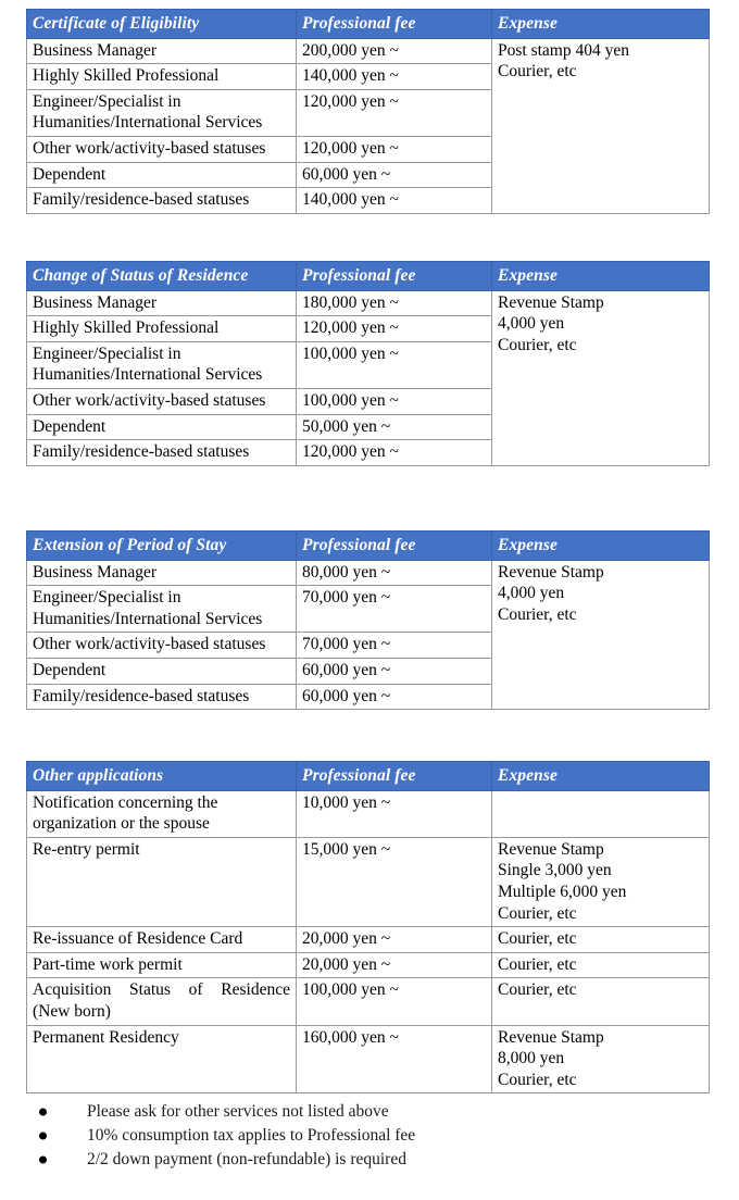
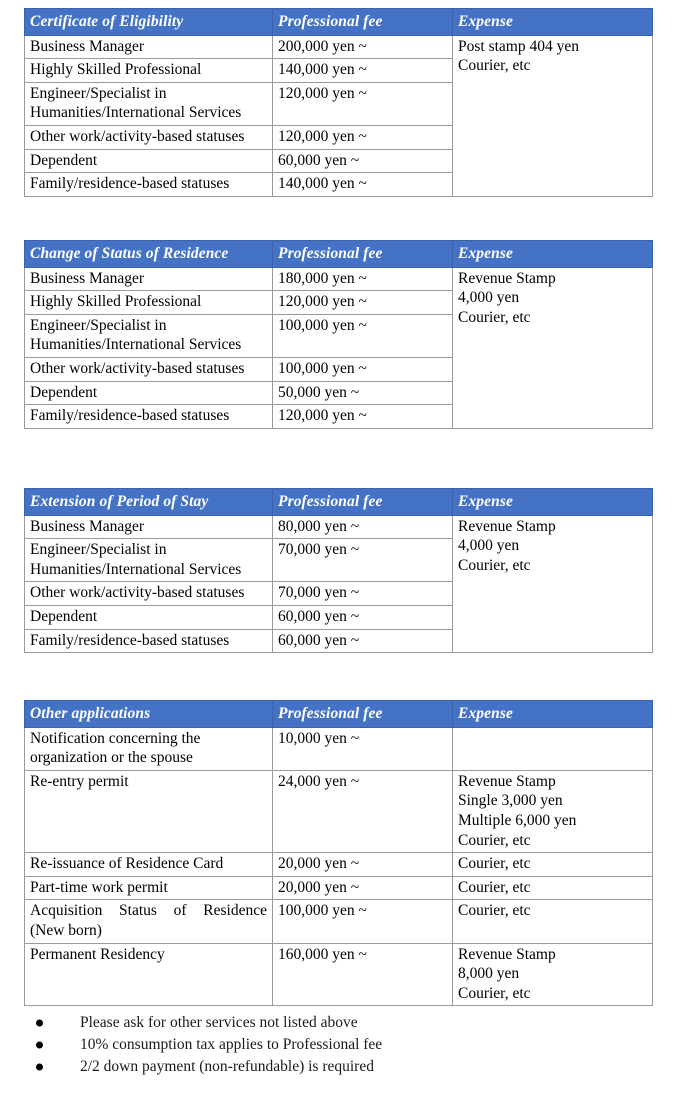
  Certificate of Eligibility	Professional fee	Expense
  Business Manager	200,000 yen ~	Post stamp 404 yenCourier, etc
  Highly Skilled Professional	140,000 yen ~
  Engineer/Specialist in Humanities/International Services	120,000 yen ~
  Other work/activity-based statuses	120,000 yen ~
  Dependent	60,000 yen ~
  Family/residence-based statuses	140,000 yen ~
  Change of Status of Residence	Professional fee	Expense
  Business Manager	180,000 yen ~	Revenue Stamp4,000 yenCourier, etc
  Highly Skilled Professional	120,000 yen ~
  Engineer/Specialist in Humanities/International Services	100,000 yen ~
  Other work/activity-based statuses	100,000 yen ~
  Dependent	50,000 yen ~
  Family/residence-based statuses	120,000 yen ~
  Extension of Period of Stay	Professional fee	Expense
  Business Manager	80,000 yen ~	Revenue Stamp4,000 yenCourier, etc
  Engineer/Specialist in Humanities/International Services	70,000 yen ~
  Other work/activity-based statuses	70,000 yen ~
  Dependent	60,000 yen ~
  Family/residence-based statuses	60,000 yen ~
  Other applications	Professional fee	Expense
  Notification concerning the organization or the spouse	10,000 yen ~
- Re-entry permit	15,000 yen ~	Revenue StampSingle 3,000 yenMultiple 6,000 yenCourier, etc
+ Re-entry permit	24,000 yen ~	Revenue StampSingle 3,000 yenMultiple 6,000 yenCourier, etc
  Re-issuance of Residence Card	20,000 yen ~	Courier, etc
  Part-time work permit	20,000 yen ~	Courier, etc
  Acquisition Status of Residence(New born)	100,000 yen ~	Courier, etc
  Permanent Residency	160,000 yen ~	Revenue Stamp8,000 yenCourier, etc
  Please ask for other services not listed above
  10% consumption tax applies to Professional fee
  2/2 down payment (non-refundable) is required
